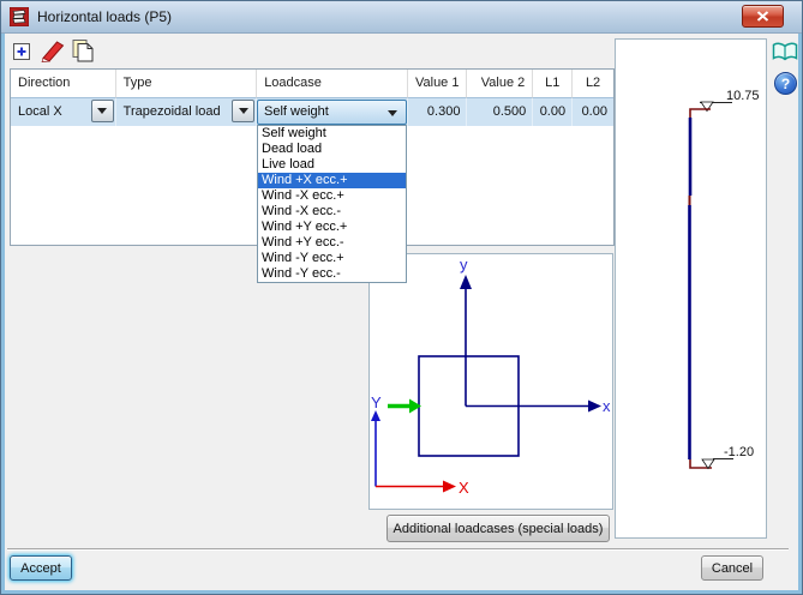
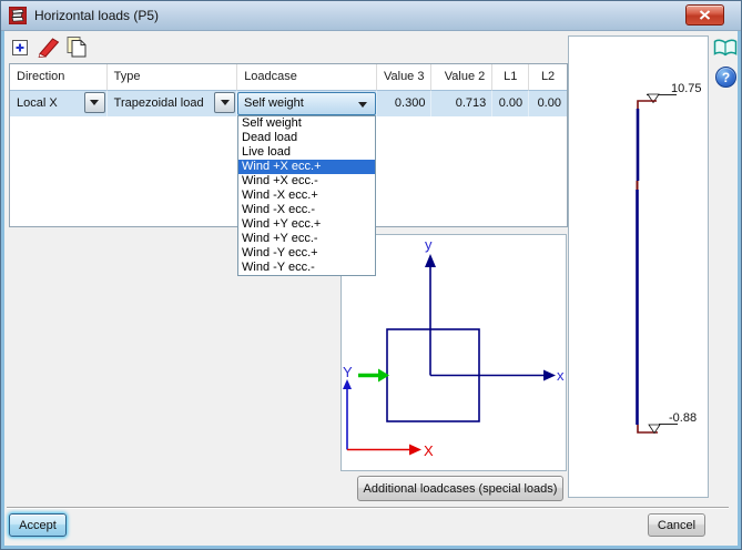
  Horizontal loads (P5)
  Direction
  Type
  Loadcase
- Value 1
+ Value 3
  Value 2
  L1
  L2
  Local X
  Trapezoidal load
  0.300
- 0.500
+ 0.713
  0.00
  0.00
  Self weight
  Self weight
  Dead load
  Live load
  Wind +X ecc.+
+ Wind +X ecc.-
  Wind -X ecc.+
  Wind -X ecc.-
  Wind +Y ecc.+
  Wind +Y ecc.-
  Wind -Y ecc.+
  Wind -Y ecc.-
  y
  x
  Y
  X
  10.75
- -1.20
+ -0.88
  ?
  Additional loadcases (special loads)
  Accept
  Cancel
